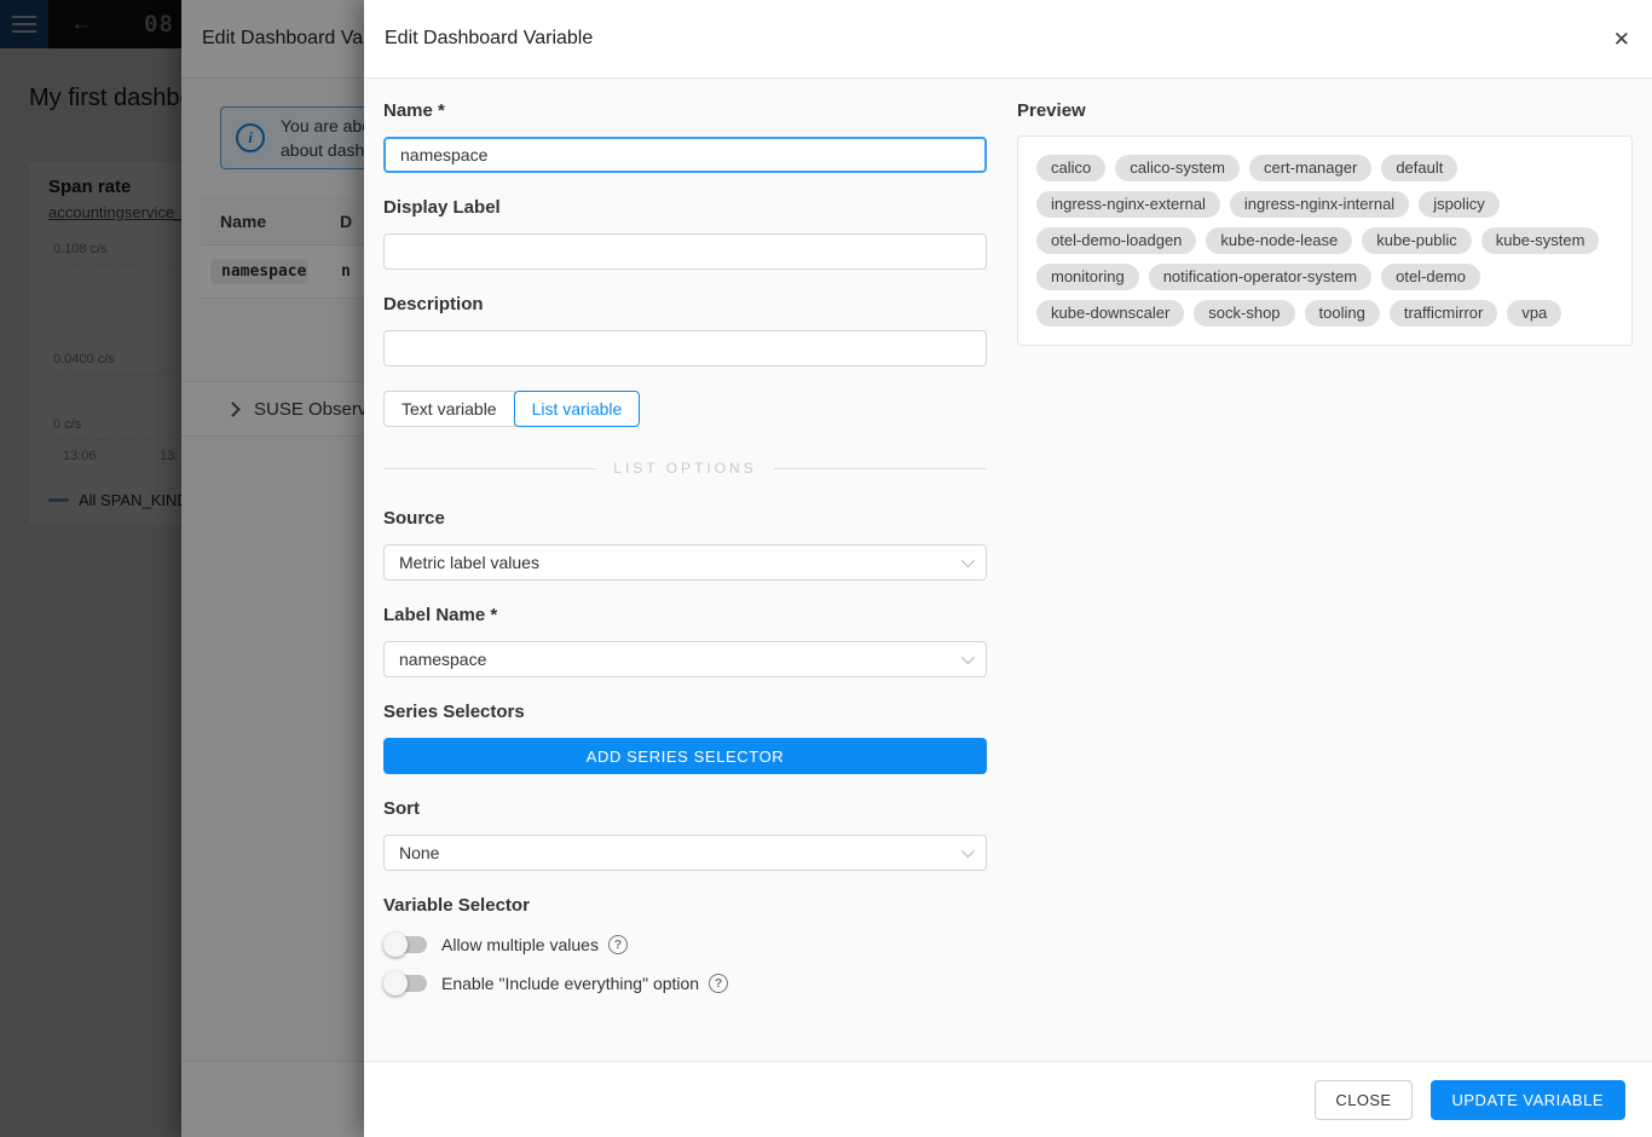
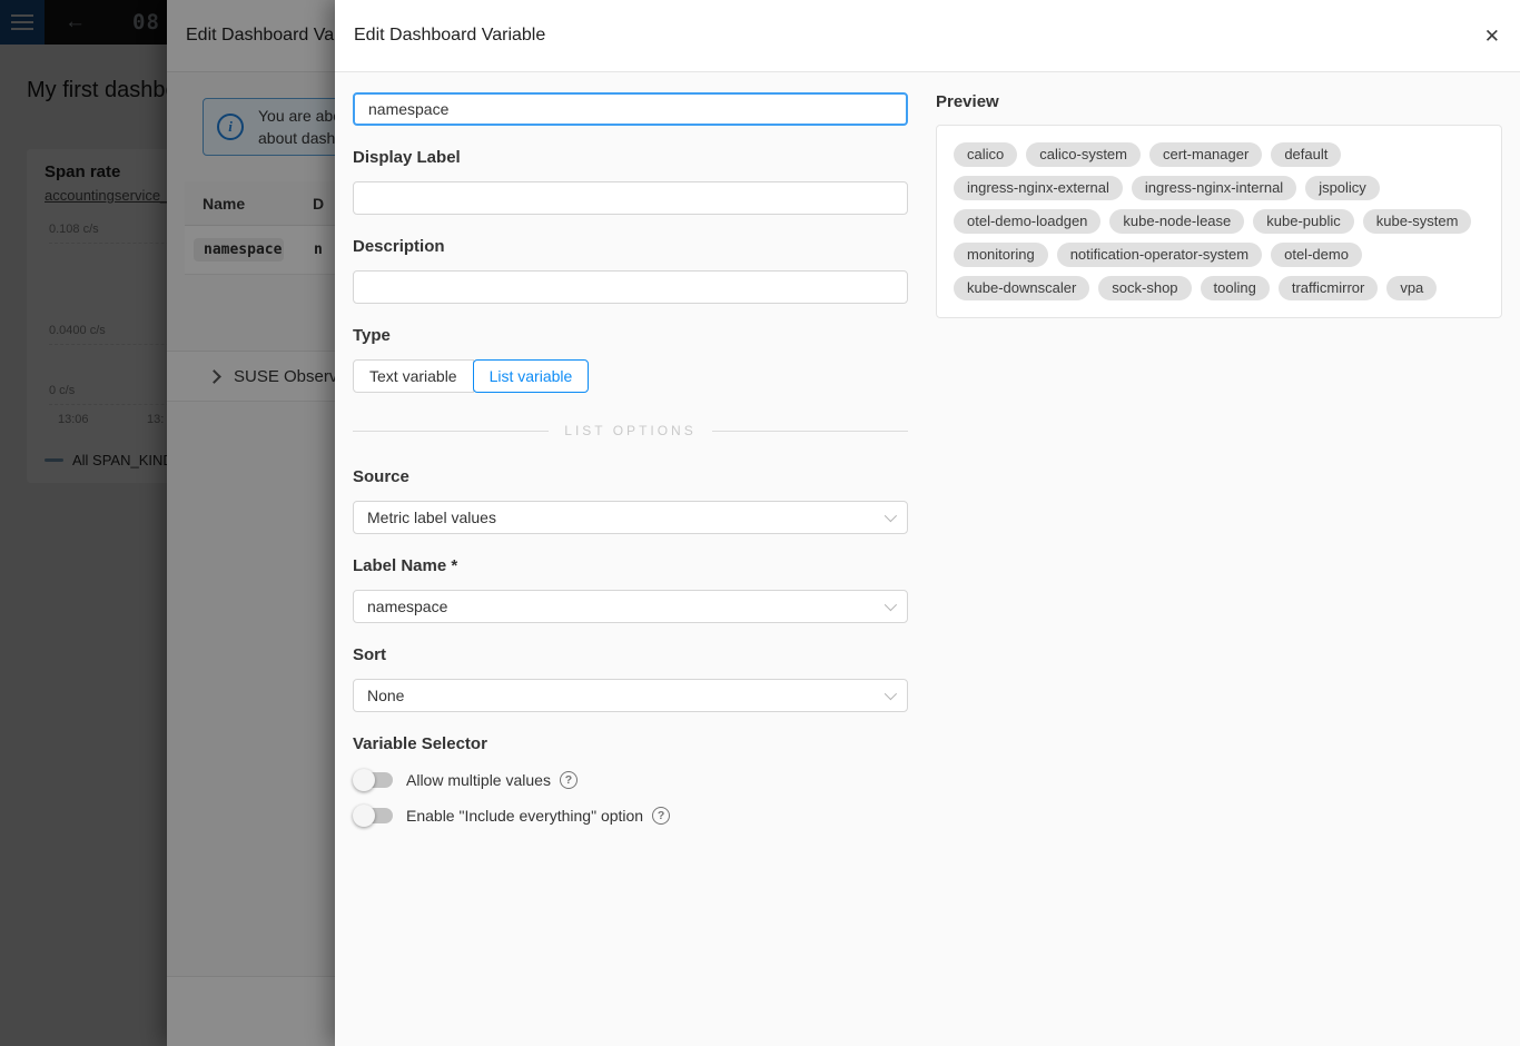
  ←
  08
  My first dashb
  Span rate
  accountingservice_
  0.108 c/s
  0.0400 c/s
  0 c/s
  13:06
  13:
  All SPAN_KIN
  Edit Dashboard Va
  i
  about dash
  Name
  D
  namespace
  n
  SUSE Observ
  Edit Dashboard Variable
  ✕
- Name *
  namespace
  Display Label
  Description
+ Type
  Text variable
  List variable
  LIST OPTIONS
  Source
  Metric label values
  Label Name *
  namespace
- Series Selectors
- ADD SERIES SELECTOR
  Sort
  None
  Variable Selector
  Allow multiple values
  ?
  Enable "Include everything" option
  ?
  Preview
  calico
  calico-system
  cert-manager
  default
  ingress-nginx-external
  ingress-nginx-internal
  jspolicy
  otel-demo-loadgen
  kube-node-lease
  kube-public
  kube-system
  monitoring
  notification-operator-system
  otel-demo
  kube-downscaler
  sock-shop
  tooling
  trafficmirror
  vpa
- CLOSE
- UPDATE VARIABLE
